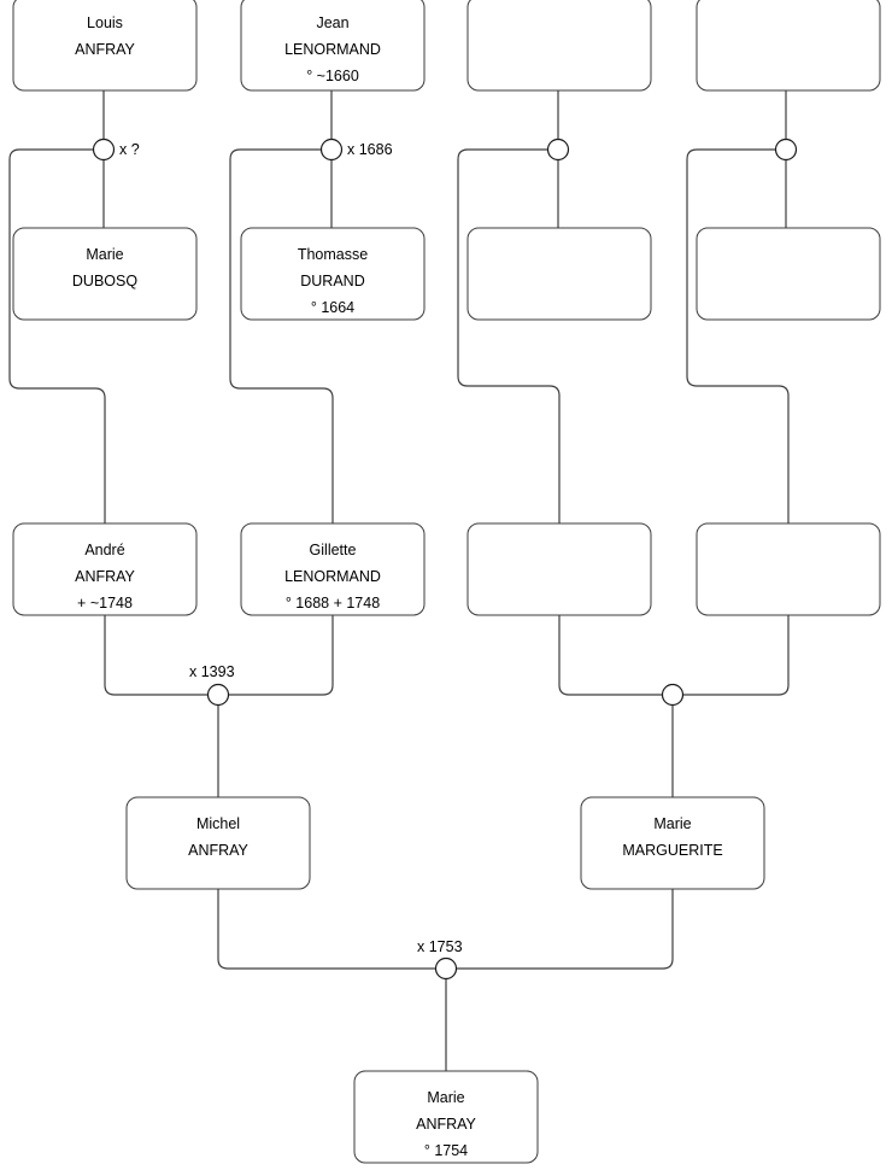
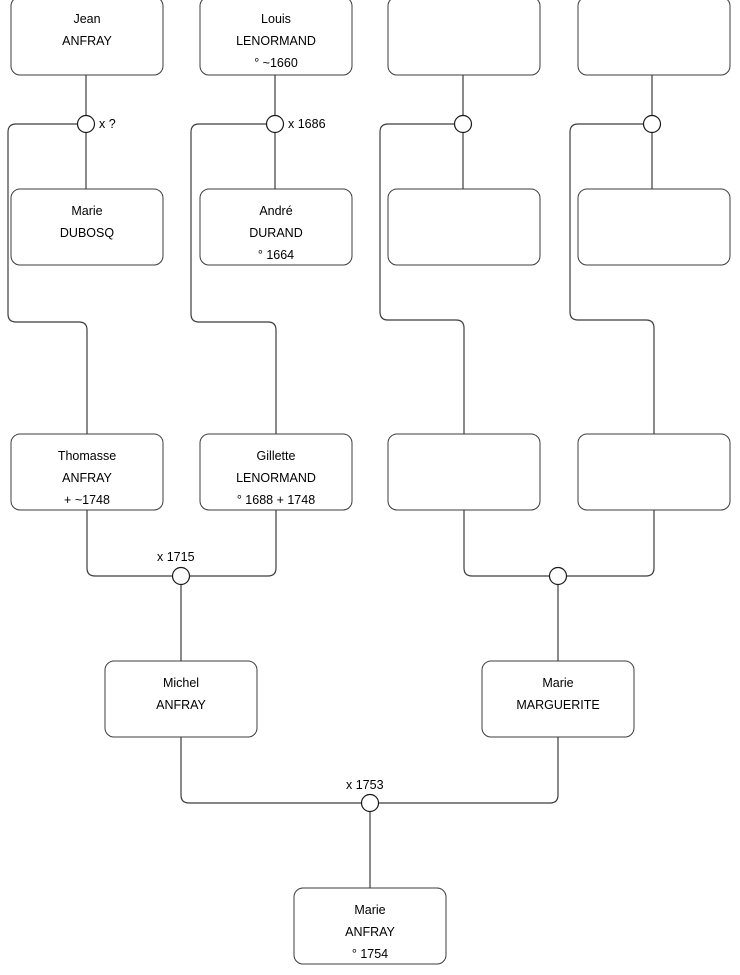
- Louis
+ Jean
  ANFRAY
  Marie
  DUBOSQ
- Jean
+ Louis
  LENORMAND
  ° ~1660
- Thomasse
+ André
  DURAND
  ° 1664
- André
+ Thomasse
  ANFRAY
  + ~1748
  Gillette
  LENORMAND
  ° 1688 + 1748
  Michel
  ANFRAY
  Marie
  MARGUERITE
  Marie
  ANFRAY
  ° 1754
  x ?
  x 1686
- x 1393
+ x 1715
  x 1753
